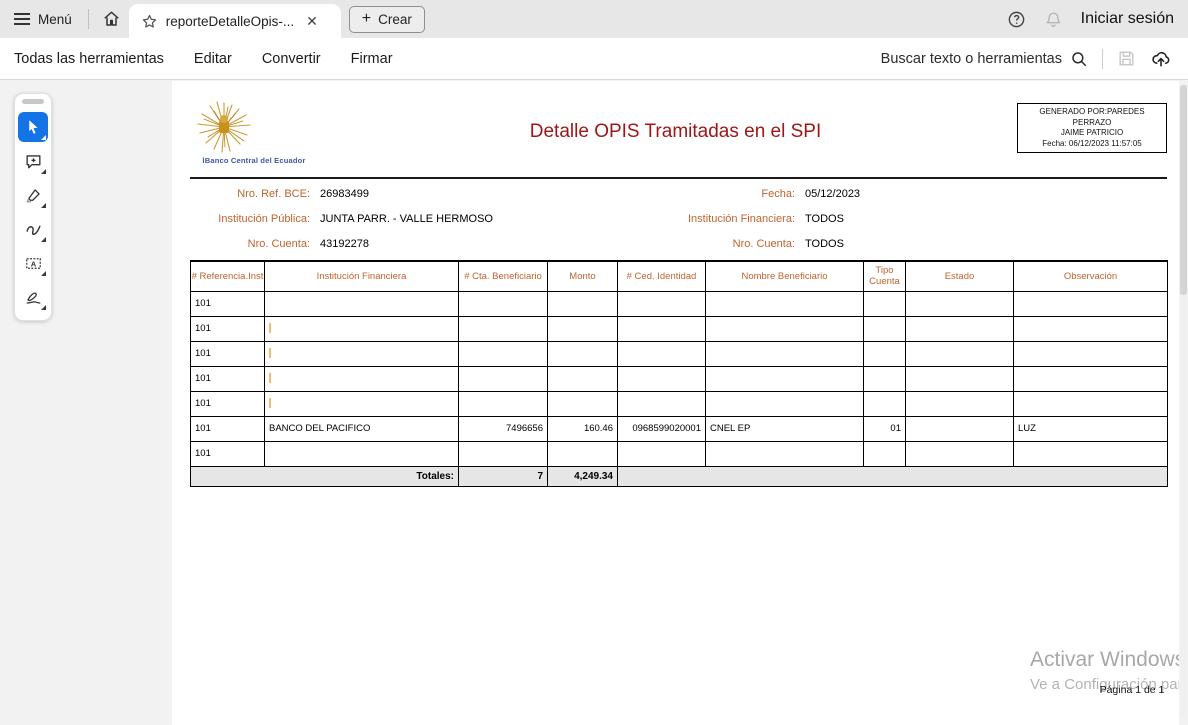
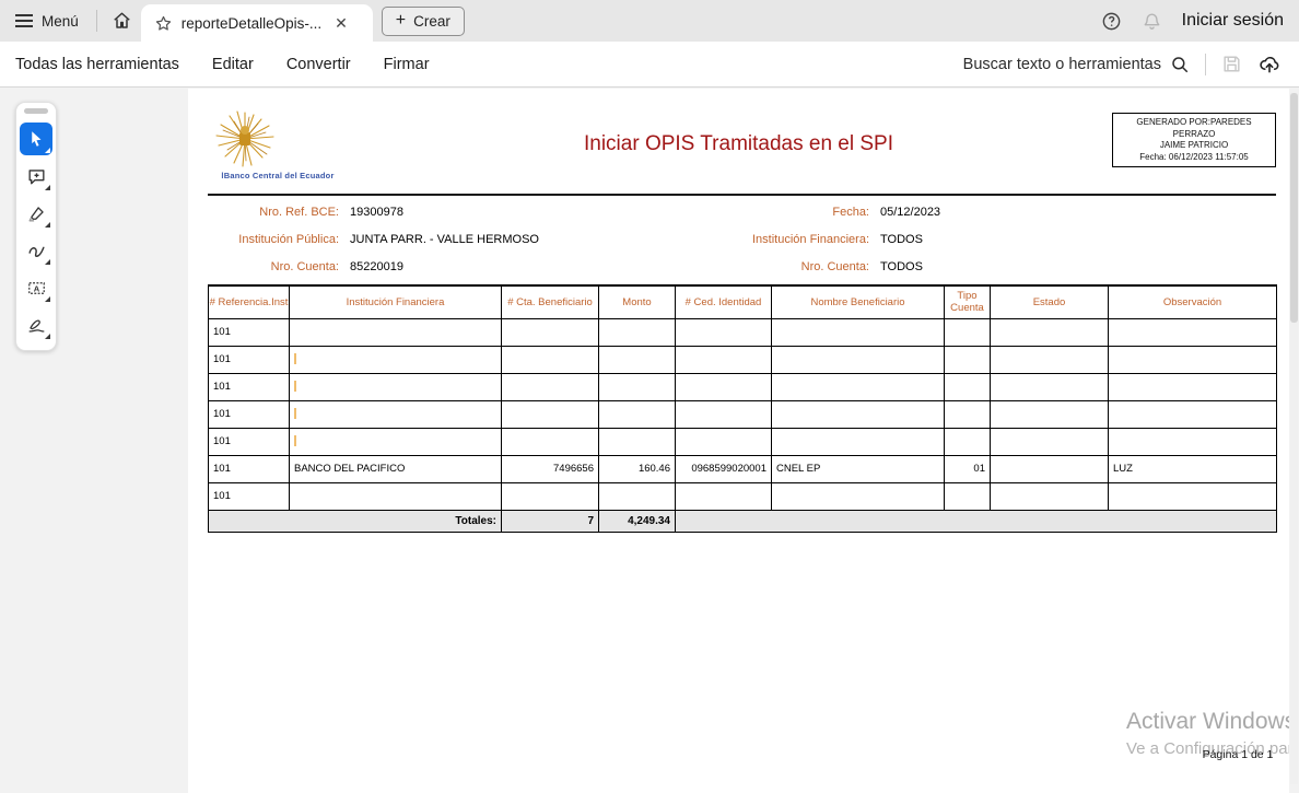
  Menú
  reporteDetalleOpis-...
  ✕
  +
  Crear
  Iniciar sesión
  Todas las herramientas
  Editar
  Convertir
  Firmar
  Buscar texto o herramientas
  lBanco Central del Ecuador
- Detalle OPIS Tramitadas en el SPI
+ Iniciar OPIS Tramitadas en el SPI
  GENERADO POR:PAREDES PERRAZO
  JAIME PATRICIO
  Fecha: 06/12/2023 11:57:05
  Nro. Ref. BCE:
- 26983499
+ 19300978
  Institución Pública:
  JUNTA PARR. - VALLE HERMOSO
  Nro. Cuenta:
- 43192278
+ 85220019
  Fecha:
  05/12/2023
  Institución Financiera:
  TODOS
  Nro. Cuenta:
  TODOS
  # Referencia.Inst	Institución Financiera	# Cta. Beneficiario	Monto	# Ced. Identidad	Nombre Beneficiario	Tipo Cuenta	Estado	Observación
  101
  101
  101
  101
  101
  101	BANCO DEL PACIFICO	7496656	160.46	0968599020001	CNEL EP	01		LUZ
  101
  Totales:	7	4,249.34
  Página 1 de 1
  Activar Window
  Ve a Configuración pa
  A
